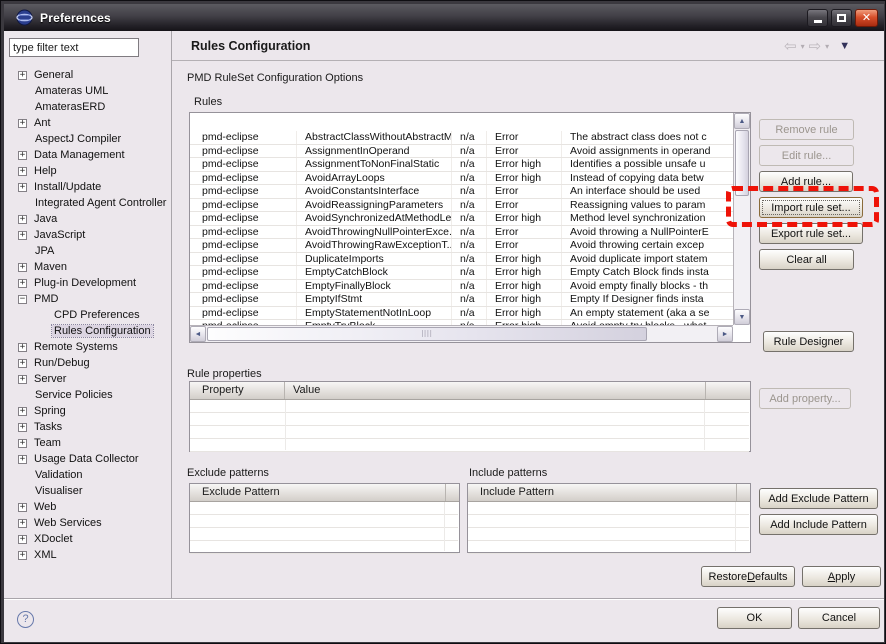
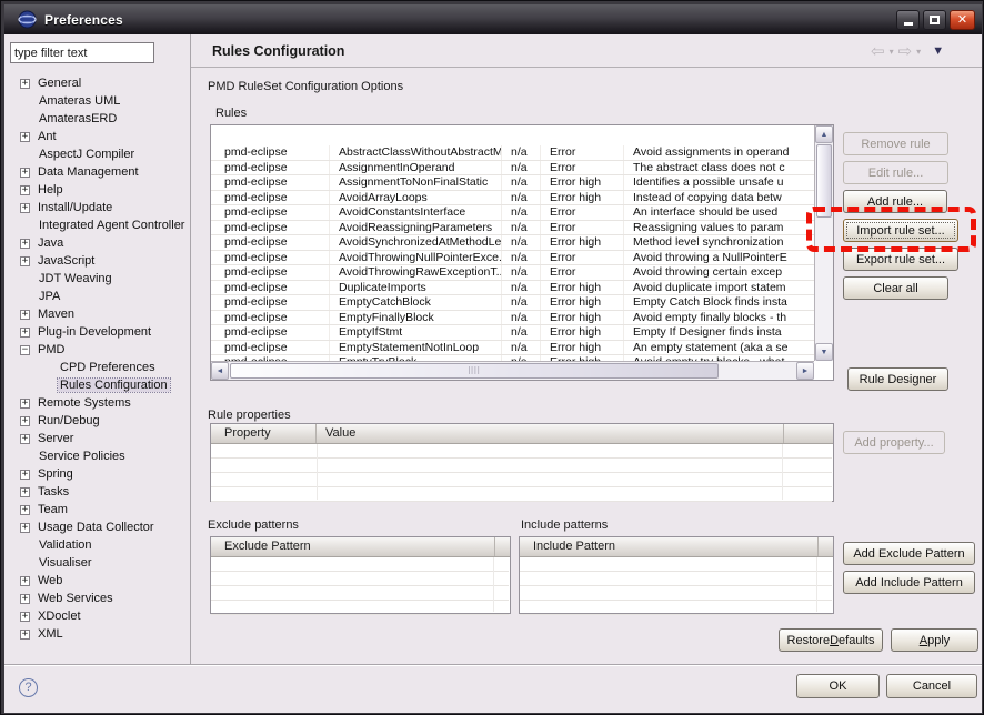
  Preferences
  ✕
  type filter text
  +
  General
  Amateras UML
  AmaterasERD
  +
  Ant
  AspectJ Compiler
  +
  Data Management
  +
  Help
  +
  Install/Update
  Integrated Agent Controller
  +
  Java
  +
  JavaScript
+ JDT Weaving
  JPA
  +
  Maven
  +
  Plug-in Development
  −
  PMD
  CPD Preferences
  Rules Configuration
  +
  Remote Systems
  +
  Run/Debug
  +
  Server
  Service Policies
  +
  Spring
  +
  Tasks
  +
  Team
  +
  Usage Data Collector
  Validation
  Visualiser
  +
  Web
  +
  Web Services
  +
  XDoclet
  +
  XML
  Rules Configuration
  ⇦
  ▾
  ⇨
  ▾
  ▼
  PMD RuleSet Configuration Options
  Rules
  pmd-eclipse
  AbstractClassWithoutAbstractM
  n/a
  Error
- The abstract class does not c
+ Avoid assignments in operand
  pmd-eclipse
  AssignmentInOperand
  n/a
  Error
- Avoid assignments in operand
+ The abstract class does not c
  pmd-eclipse
  AssignmentToNonFinalStatic
  n/a
  Error high
  Identifies a possible unsafe u
  pmd-eclipse
  AvoidArrayLoops
  n/a
  Error high
  Instead of copying data betw
  pmd-eclipse
  AvoidConstantsInterface
  n/a
  Error
  An interface should be used
  pmd-eclipse
  AvoidReassigningParameters
  n/a
  Error
  Reassigning values to param
  pmd-eclipse
  AvoidSynchronizedAtMethodLe
  n/a
  Error high
  Method level synchronization
  pmd-eclipse
  AvoidThrowingNullPointerExce.
  n/a
  Error
  Avoid throwing a NullPointerE
  pmd-eclipse
  AvoidThrowingRawExceptionT..
  n/a
  Error
  Avoid throwing certain excep
  pmd-eclipse
  DuplicateImports
  n/a
  Error high
  Avoid duplicate import statem
  pmd-eclipse
  EmptyCatchBlock
  n/a
  Error high
  Empty Catch Block finds insta
  pmd-eclipse
  EmptyFinallyBlock
  n/a
  Error high
  Avoid empty finally blocks - th
  pmd-eclipse
  EmptyIfStmt
  n/a
  Error high
  Empty If Designer finds insta
  pmd-eclipse
  EmptyStatementNotInLoop
  n/a
  Error high
  An empty statement (aka a se
  Remove rule
  Edit rule...
  Add rule...
  Import rule set...
  Export rule set...
  Clear all
  Rule Designer
  Rule properties
  Property
  Value
  Add property...
  Exclude patterns
  Include patterns
  Exclude Pattern
  Include Pattern
  Add Exclude Pattern
  Add Include Pattern
  Restore
  D
  efaults
  A
  pply
  ?
  OK
  Cancel
